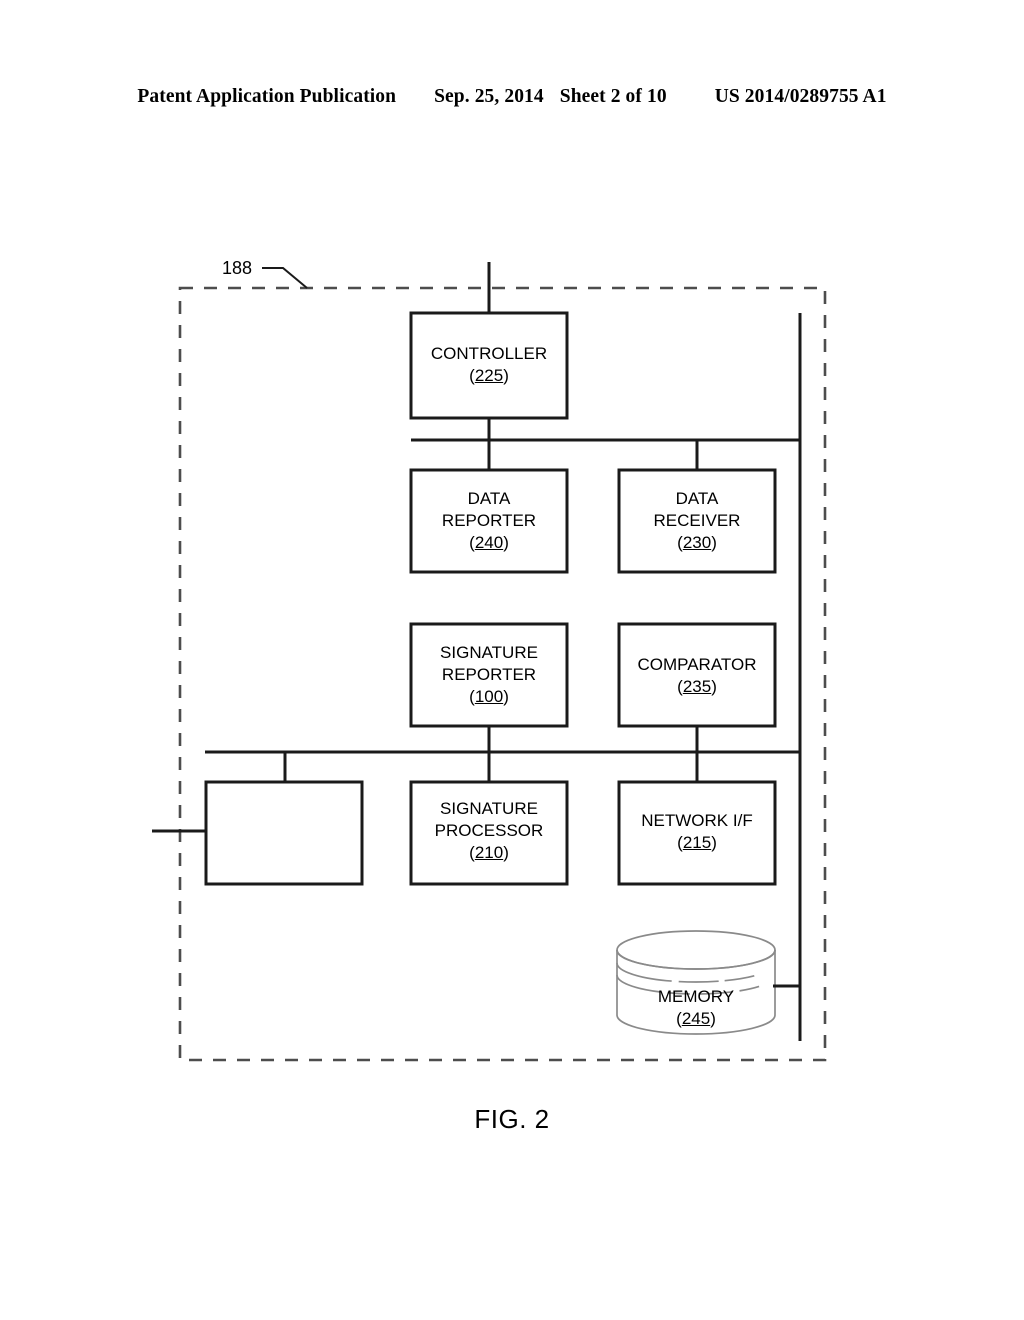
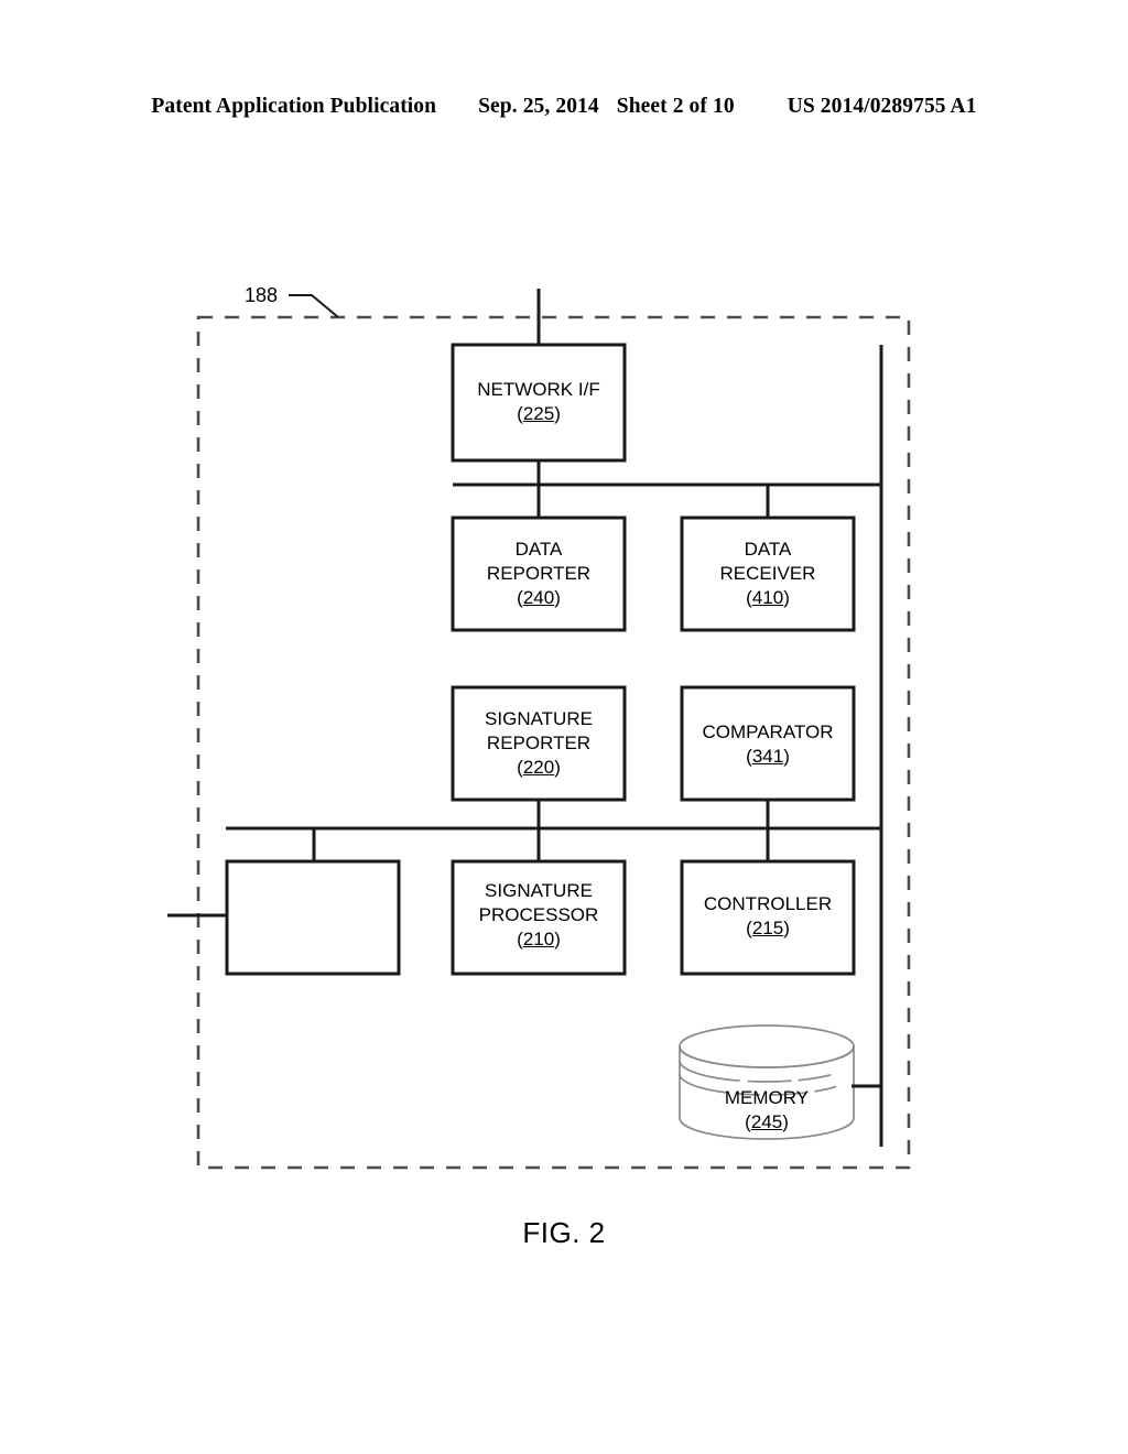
  Patent Application Publication Sep. 25, 2014 Sheet 2 of 10 US 2014/0289755 A1
  188
- CONTROLLER
+ NETWORK I/F
  (225)
  DATA
  REPORTER
  (240)
  DATA
  RECEIVER
- (230)
+ (410)
  SIGNATURE
  REPORTER
- (100)
+ (220)
  COMPARATOR
- (235)
+ (341)
  SIGNATURE
  PROCESSOR
  (210)
- NETWORK I/F
+ CONTROLLER
  (215)
  MEMORY
  (245)
  FIG. 2
